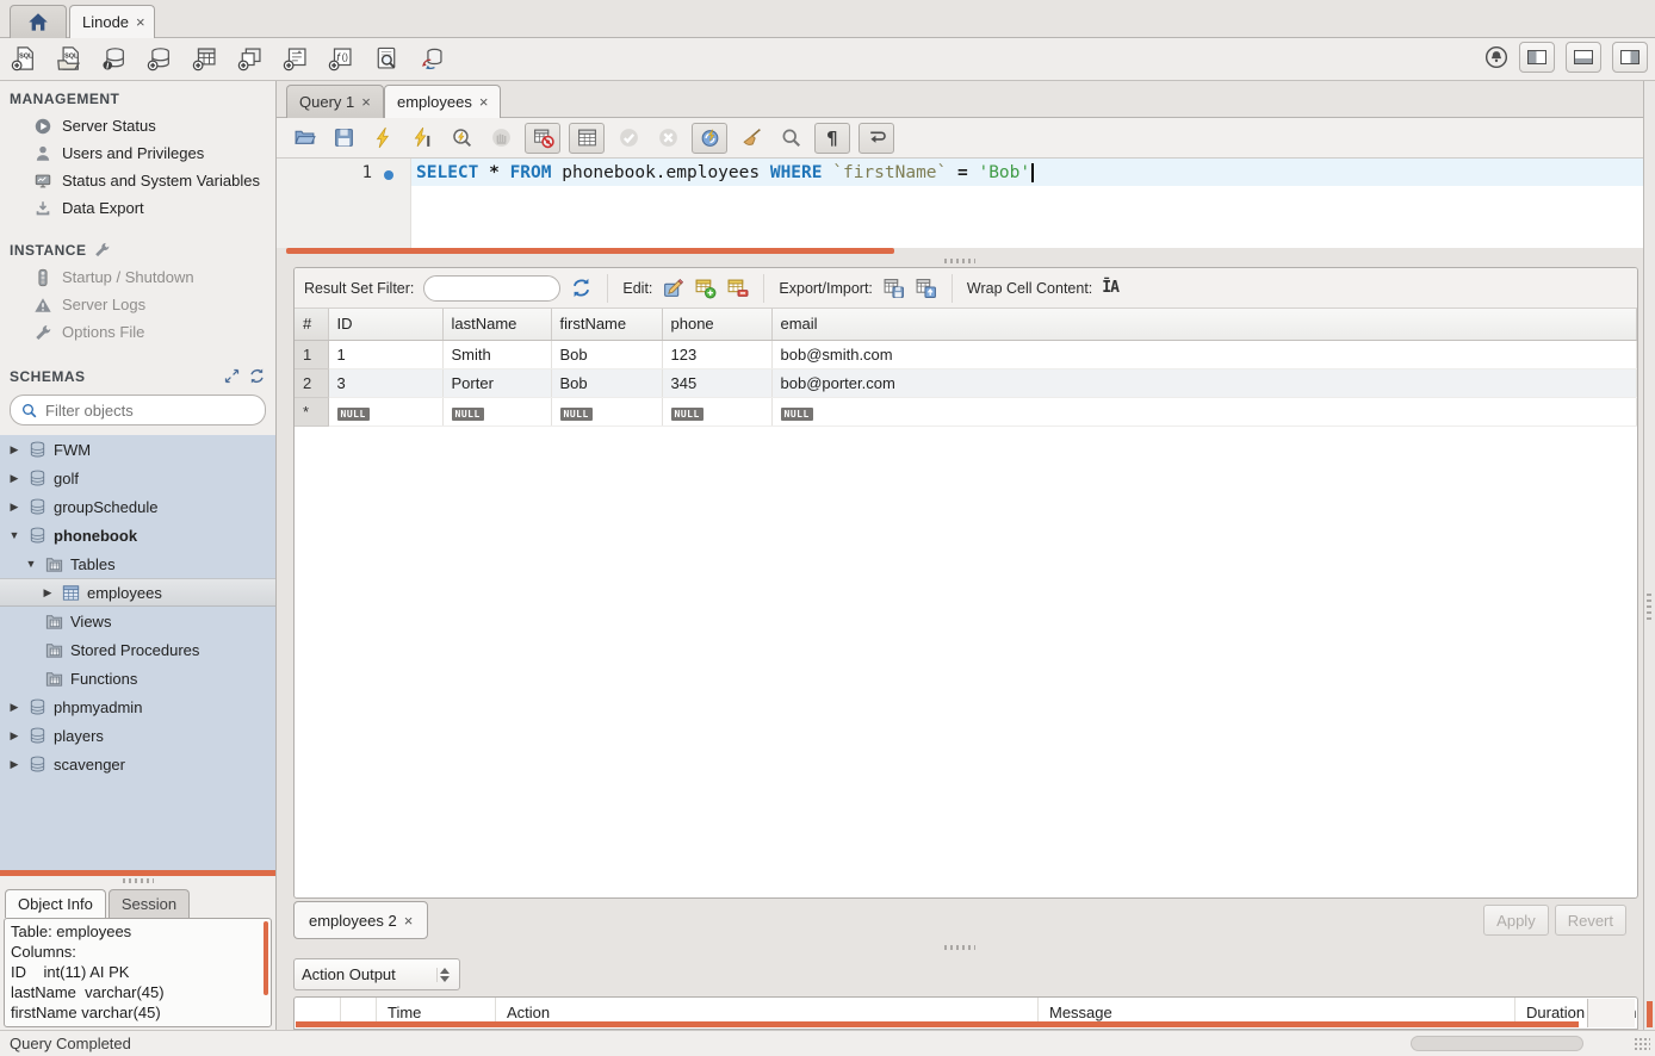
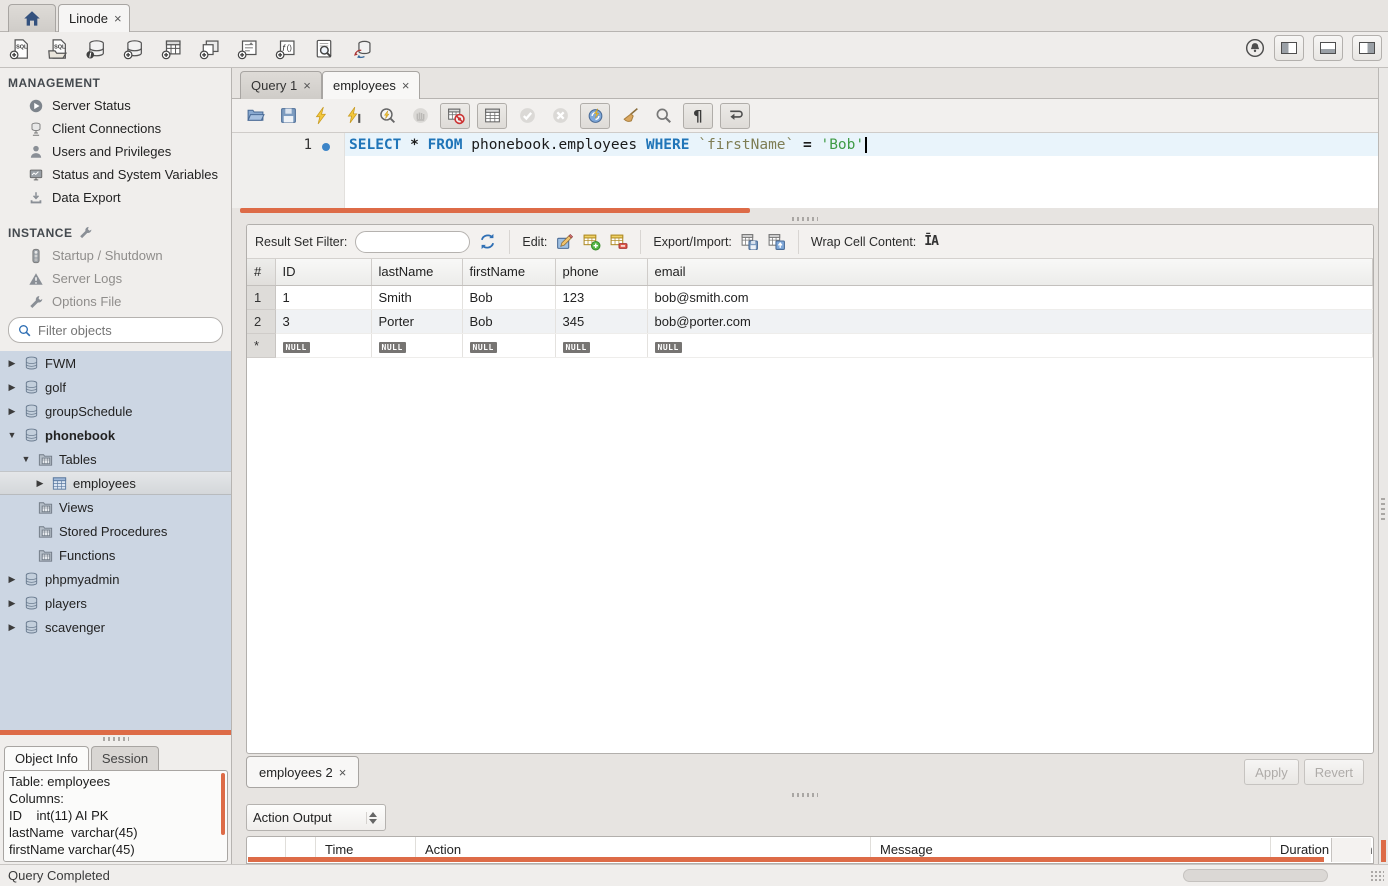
  Linode
  ×
  MANAGEMENT
  Server Status
+ Client Connections
  Users and Privileges
  Status and System Variables
  Data Export
  INSTANCE
  Startup / Shutdown
  Server Logs
  Options File
- SCHEMAS
  Filter objects
  ▶
  FWM
  ▶
  golf
  ▶
  groupSchedule
  ▼
  phonebook
  ▼
  Tables
  ▶
  employees
  Views
  Stored Procedures
  Functions
  ▶
  phpmyadmin
  ▶
  players
  ▶
  scavenger
  Object Info
  Session
  Table: employees
  Columns:
  ID int(11) AI PK
  lastName varchar(45)
  firstName varchar(45)
  Query 1
  ×
  employees
  ×
  ¶
  1
  SELECT
  *
  FROM
  phonebook.employees
  WHERE
  `firstName`
  =
  'Bob'
  Result Set Filter:
  Edit:
  Export/Import:
  Wrap Cell Content:
  ĪA
  #	ID	lastName	firstName	phone	email
  1	1	Smith	Bob	123	bob@smith.com
  2	3	Porter	Bob	345	bob@porter.com
  *	NULL	NULL	NULL	NULL	NULL
  employees 2
  ×
  Apply
  Revert
  Action Output
  Time
  Action
  Message
  Query Completed
